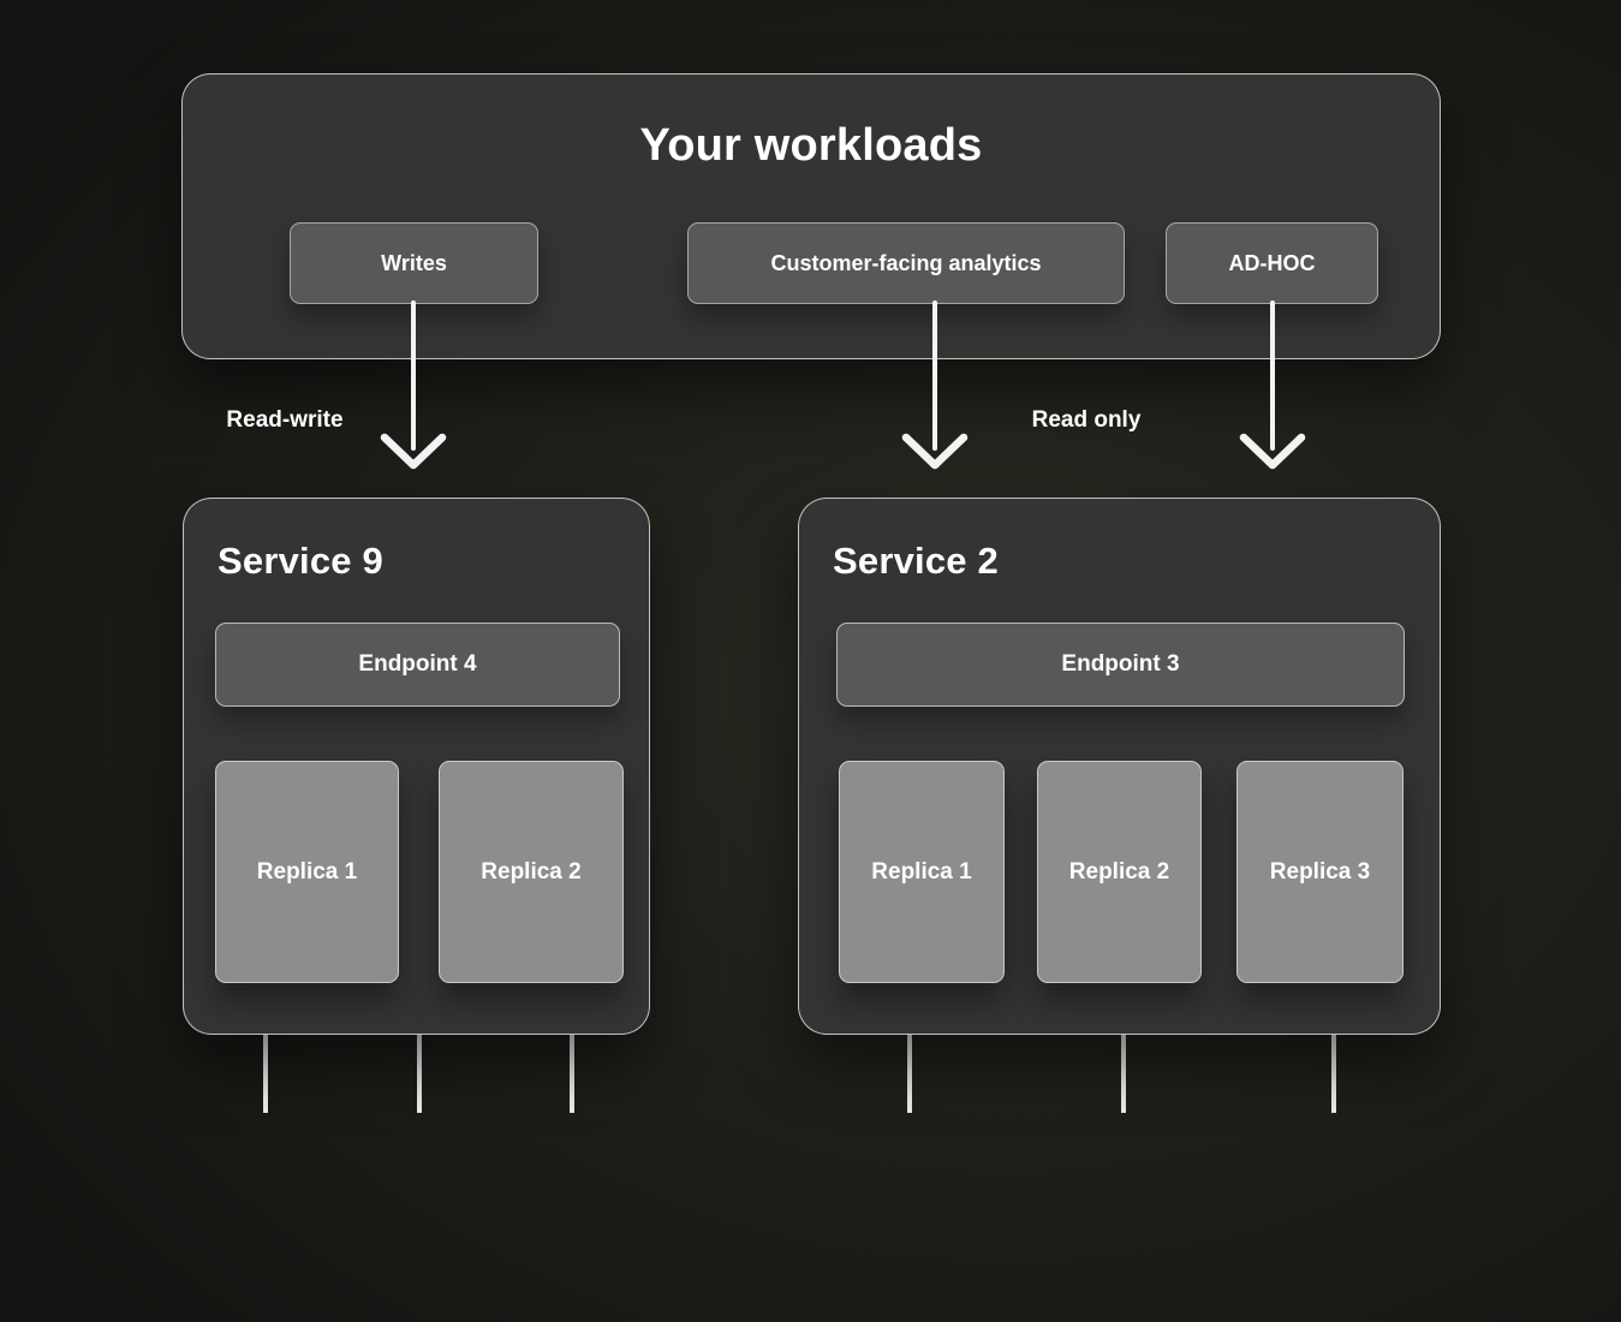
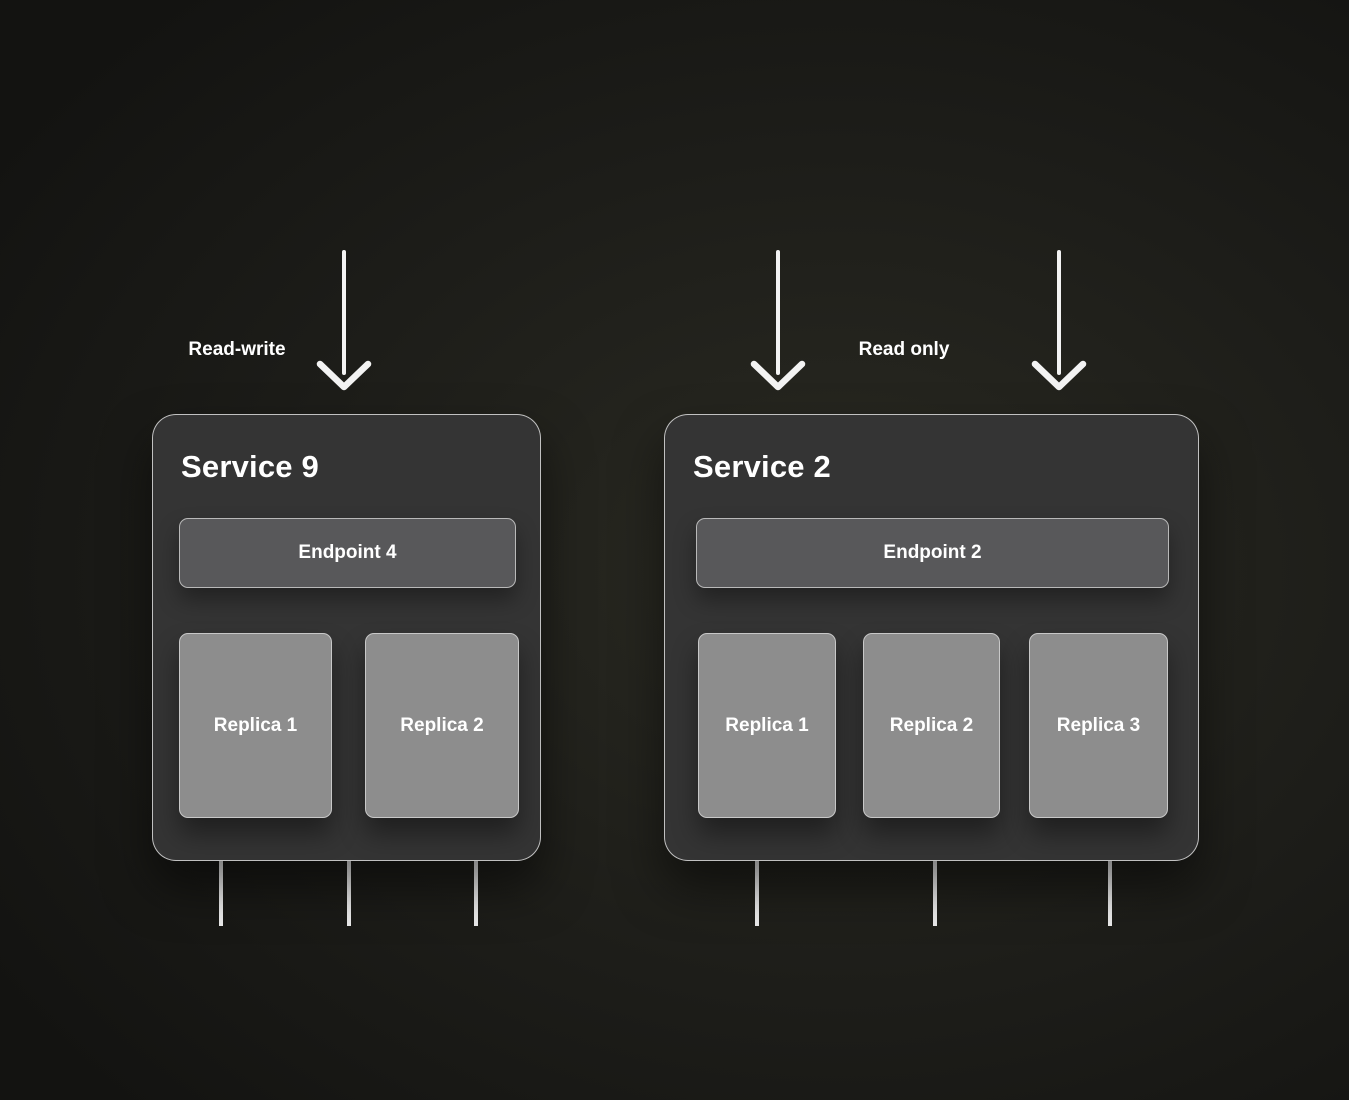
- Your workloads
- Writes
- Customer-facing analytics
- AD-HOC
  Read-write
  Read only
  Service 9
  Endpoint 4
  Replica 1
  Replica 2
  Service 2
- Endpoint 3
+ Endpoint 2
  Replica 1
  Replica 2
  Replica 3
